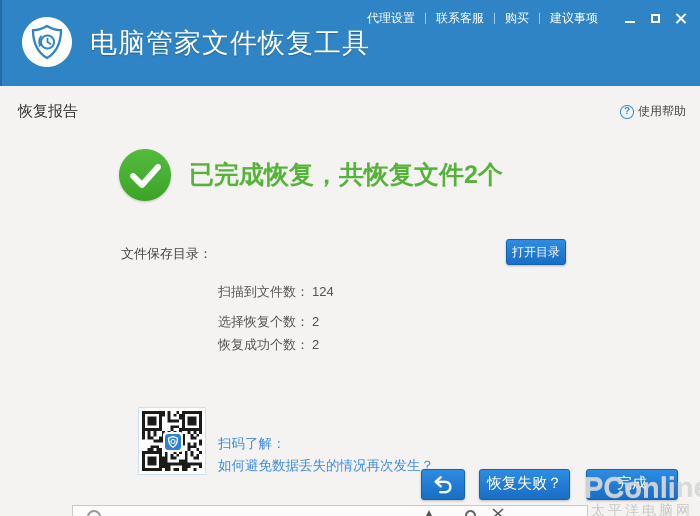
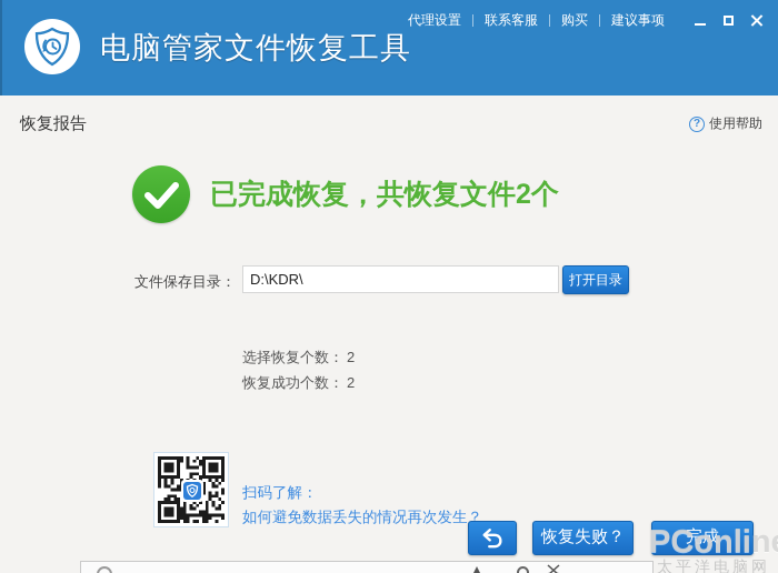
  代理设置
  联系客服
  购买
  建议事项
  电脑管家文件恢复工具
  恢复报告
  ?
  使用帮助
  已完成恢复，共恢复文件2个
  文件保存目录：
+ D:\KDR\
  打开目录
- 扫描到文件数： 124
  选择恢复个数： 2
  恢复成功个数： 2
  扫码了解：
  如何避免数据丢失的情况再次发生？
  恢复失败？
  完成
  PConlin
  太平洋电脑网
